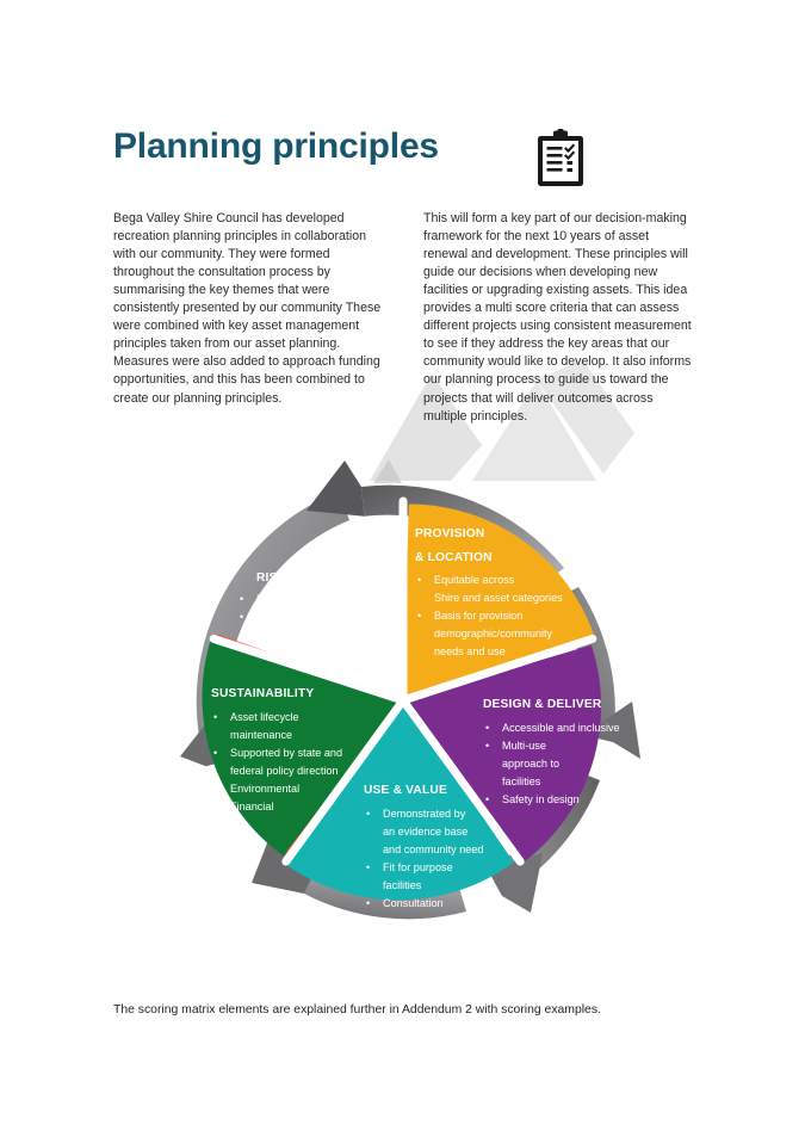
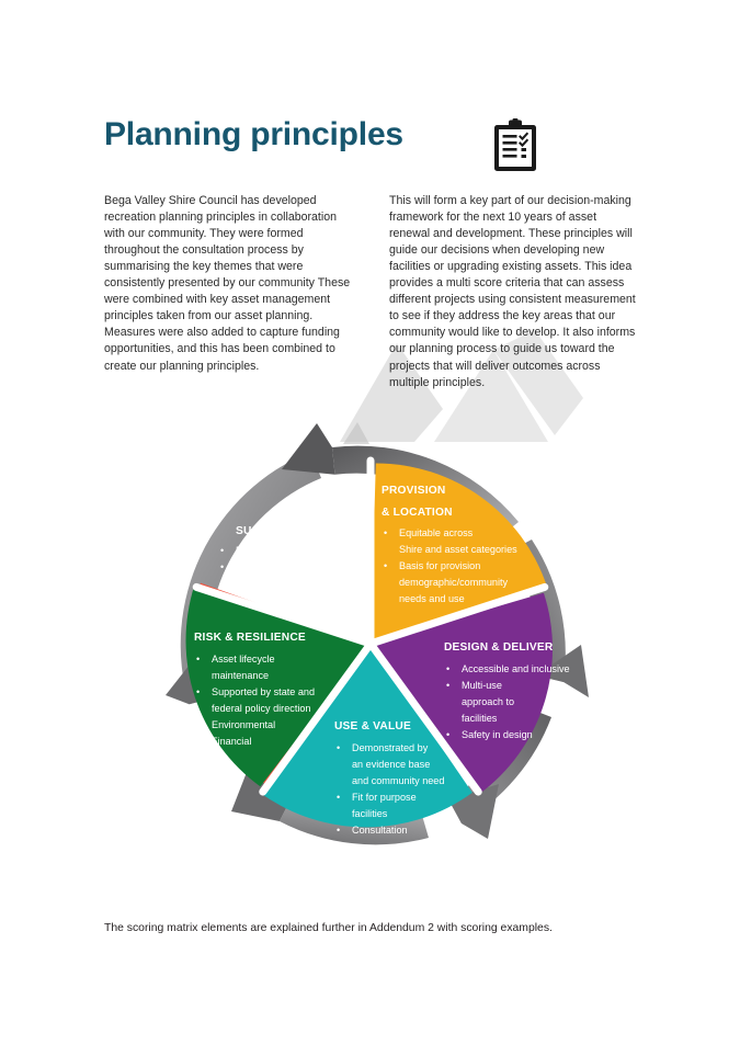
  Planning principles
- Bega Valley Shire Council has developed recreation planning principles in collaboration with our community. They were formed throughout the consultation process by summarising the key themes that were consistently presented by our community These were combined with key asset management principles taken from our asset planning. Measures were also added to approach funding opportunities, and this has been combined to create our planning principles.
+ Bega Valley Shire Council has developed recreation planning principles in collaboration with our community. They were formed throughout the consultation process by summarising the key themes that were consistently presented by our community These were combined with key asset management principles taken from our asset planning. Measures were also added to capture funding opportunities, and this has been combined to create our planning principles.
  This will form a key part of our decision-making framework for the next 10 years of asset renewal and development. These principles will guide our decisions when developing new facilities or upgrading existing assets. This idea provides a multi score criteria that can assess different projects using consistent measurement to see if they address the key areas that our community would like to develop. It also informs our planning process to guide us toward the projects that will deliver outcomes across multiple principles.
- RISK & RESILIENCE
+ SUSTAINABILITY
  •
  Risk Management
  •
  PROVISION
  & LOCATION
  •
  Equitable across
  Shire and asset categories
  •
  Basis for provision
  demographic/community
  needs and use
  DESIGN & DELIVER
  •
  Accessible and inclusive
  •
  Multi-use
  approach to
  facilities
  •
  Safety in design
  USE & VALUE
  •
  Demonstrated by
  an evidence base
  and community need
  •
  Fit for purpose
  facilities
  •
  Consultation
- SUSTAINABILITY
+ RISK & RESILIENCE
  •
  Asset lifecycle
  maintenance
  •
  Supported by state and
  federal policy direction
  Environmental
  Financial
  The scoring matrix elements are explained further in Addendum 2 with scoring examples.
